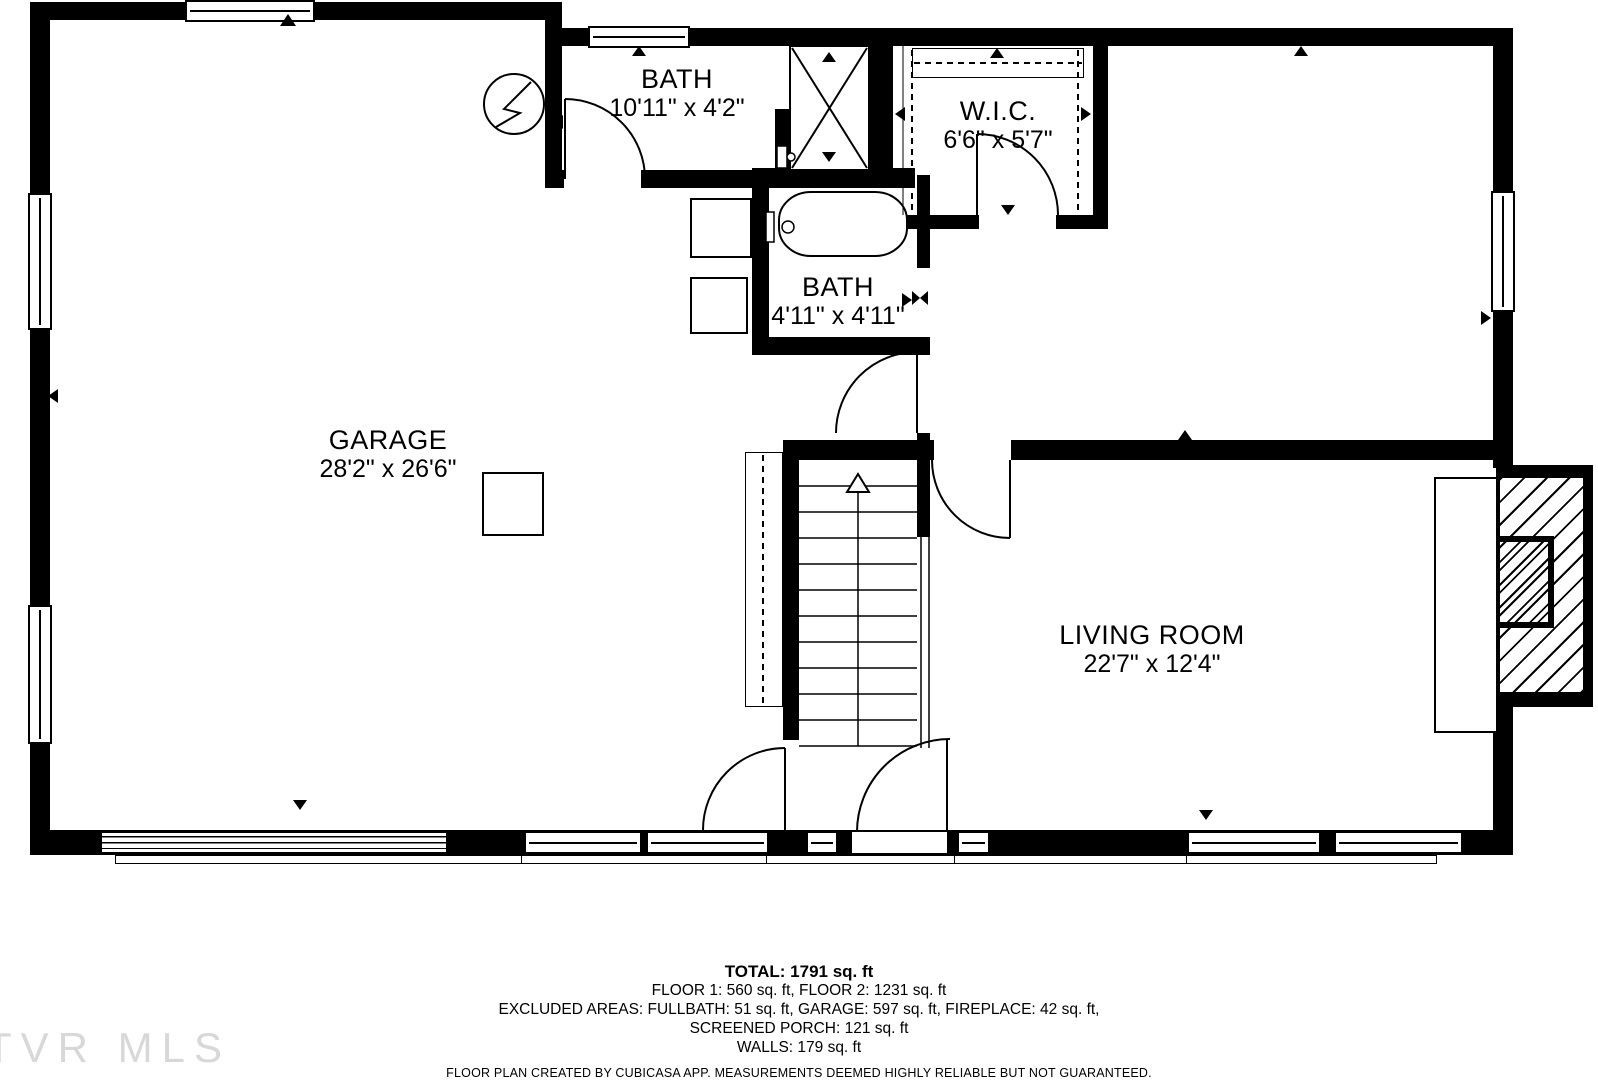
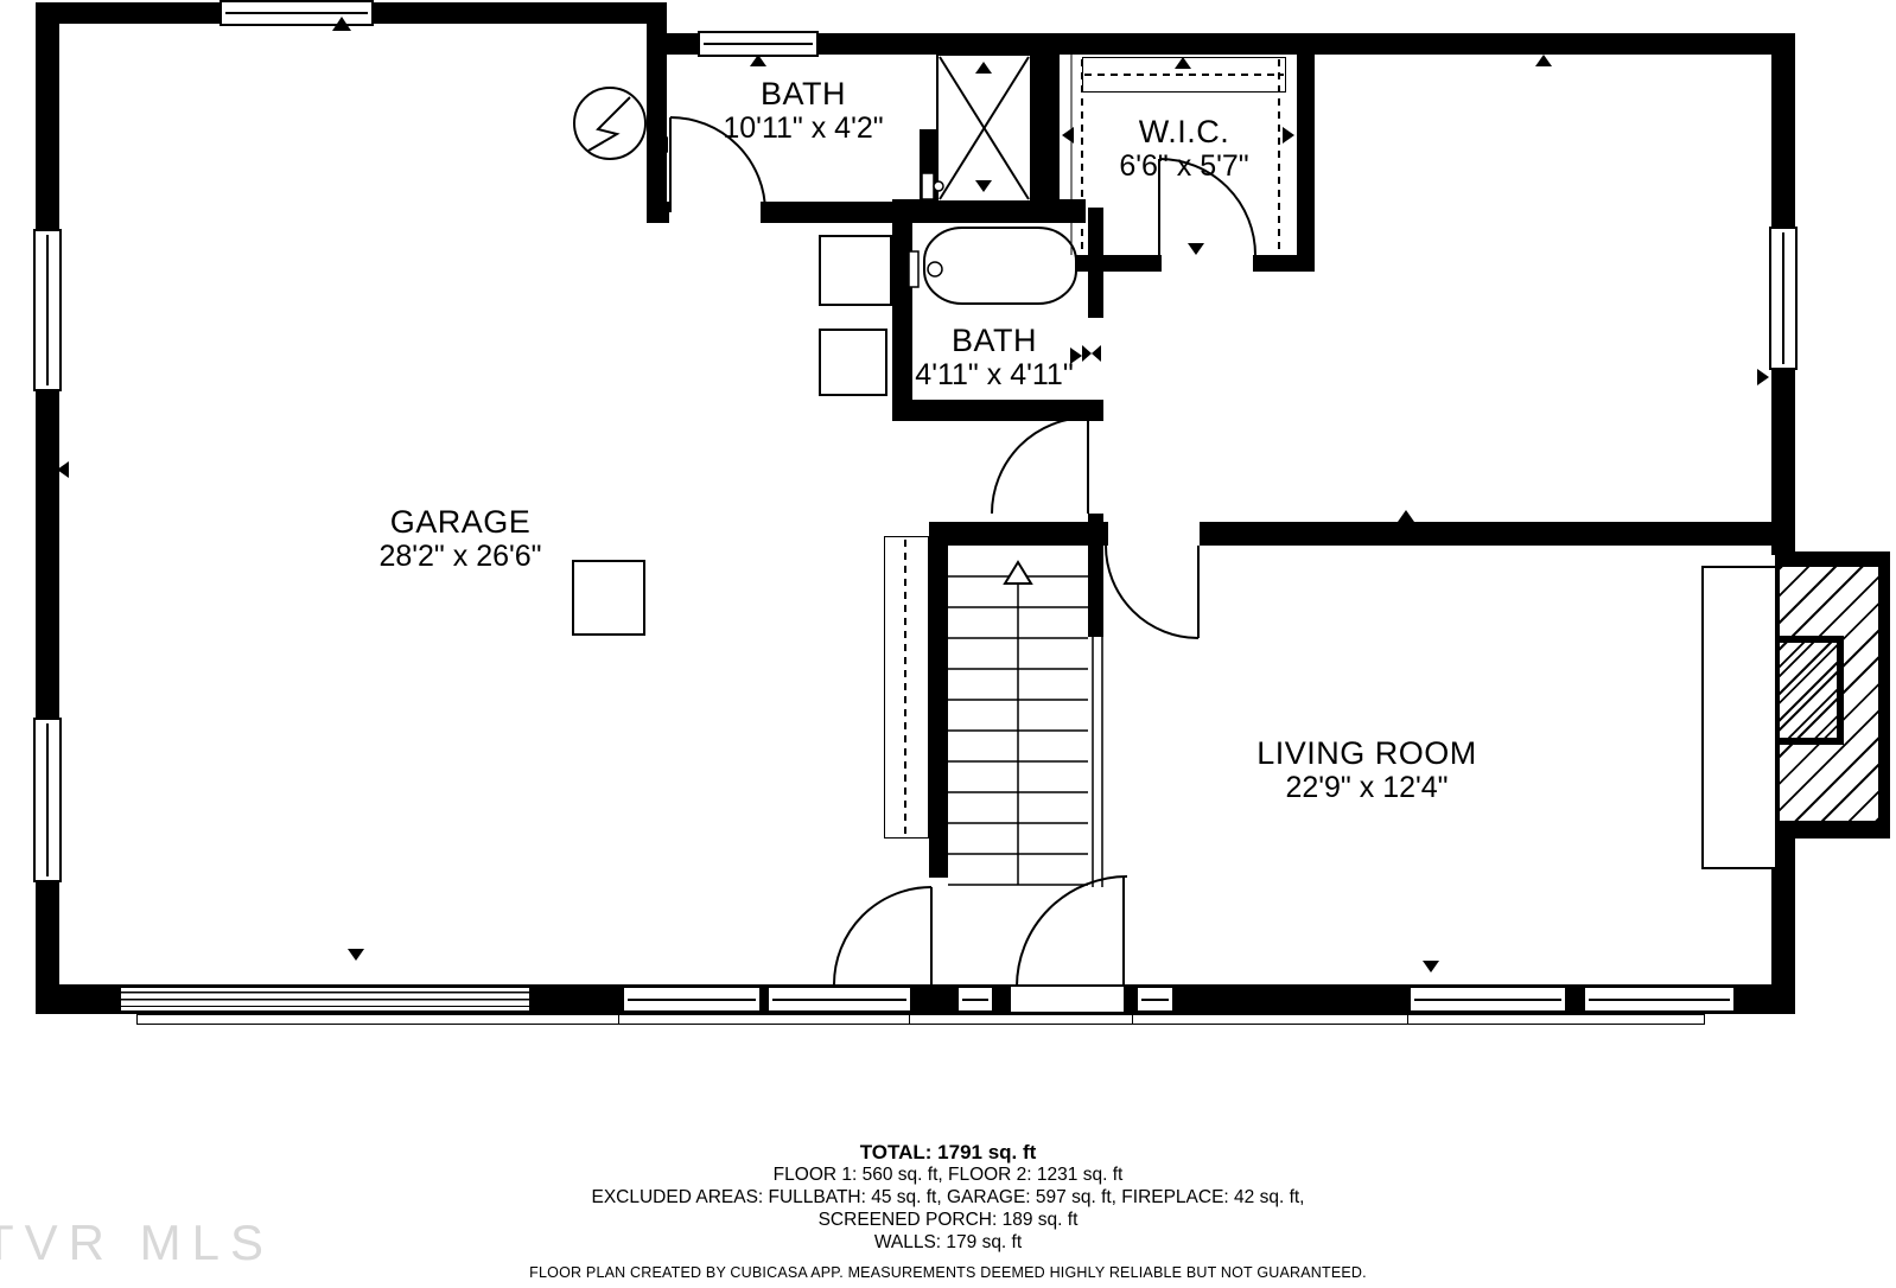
  BATH
  10'11" x 4'2"
  W.I.C.
  6'6" x 5'7"
  BATH
  4'11" x 4'11"
  GARAGE
  28'2" x 26'6"
  LIVING ROOM
- 22'7" x 12'4"
+ 22'9" x 12'4"
  TOTAL: 1791 sq. ft
  FLOOR 1: 560 sq. ft, FLOOR 2: 1231 sq. ft
- EXCLUDED AREAS: FULLBATH: 51 sq. ft, GARAGE: 597 sq. ft, FIREPLACE: 42 sq. ft,
+ EXCLUDED AREAS: FULLBATH: 45 sq. ft, GARAGE: 597 sq. ft, FIREPLACE: 42 sq. ft,
- SCREENED PORCH: 121 sq. ft
+ SCREENED PORCH: 189 sq. ft
  WALLS: 179 sq. ft
  FLOOR PLAN CREATED BY CUBICASA APP. MEASUREMENTS DEEMED HIGHLY RELIABLE BUT NOT GUARANTEED.
  TVR MLS
